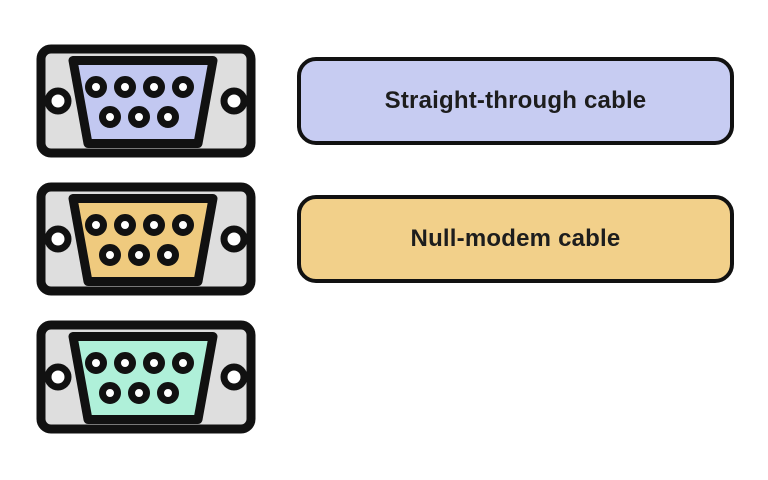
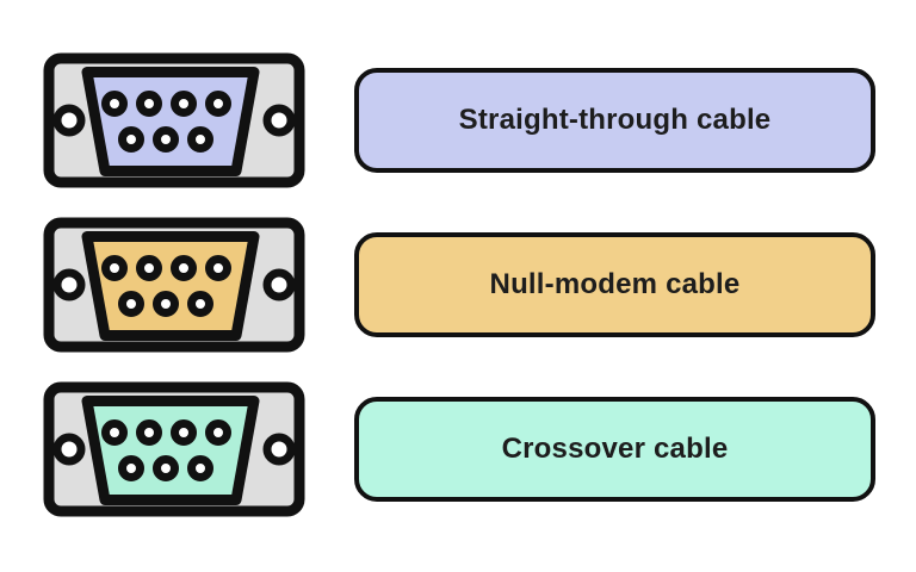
  Straight-through cable
  Null-modem cable
+ Crossover cable
